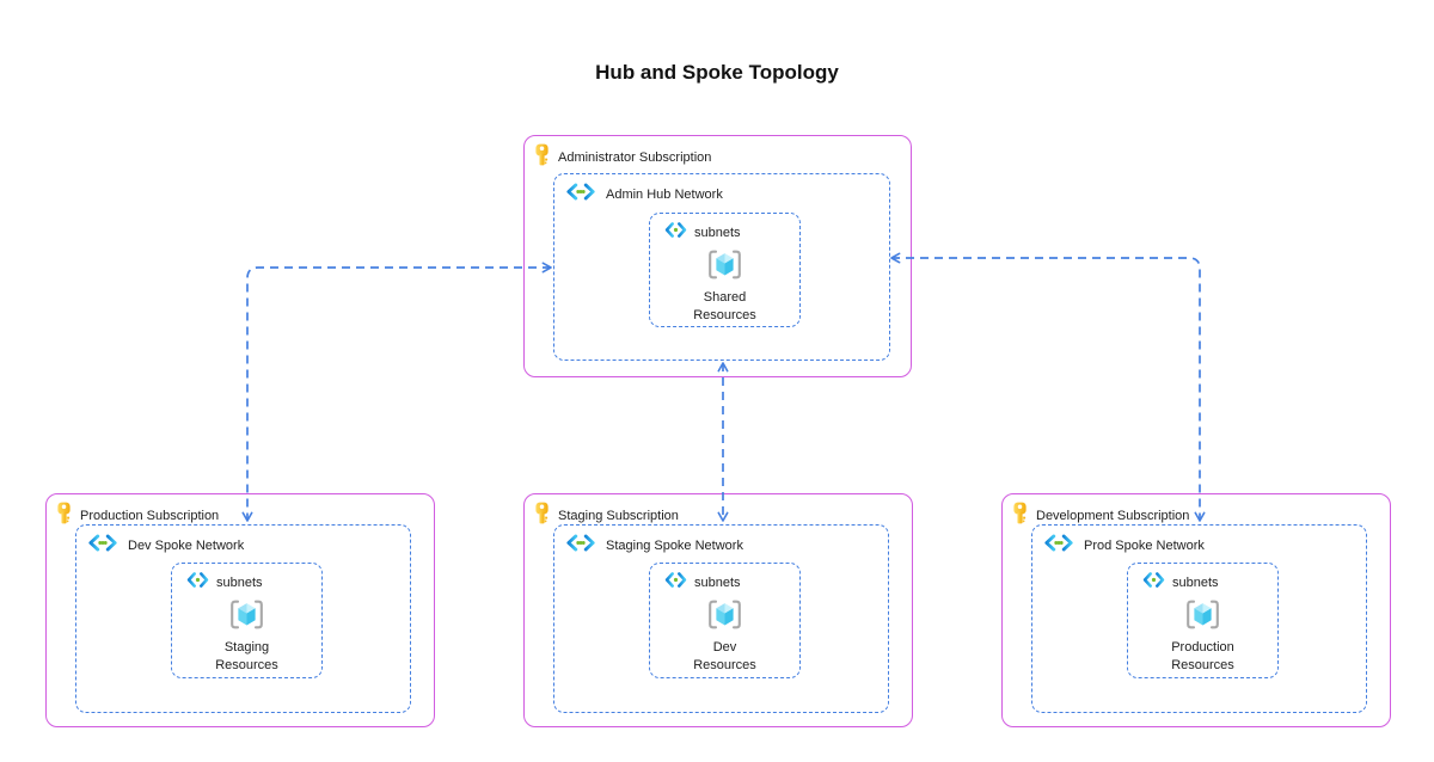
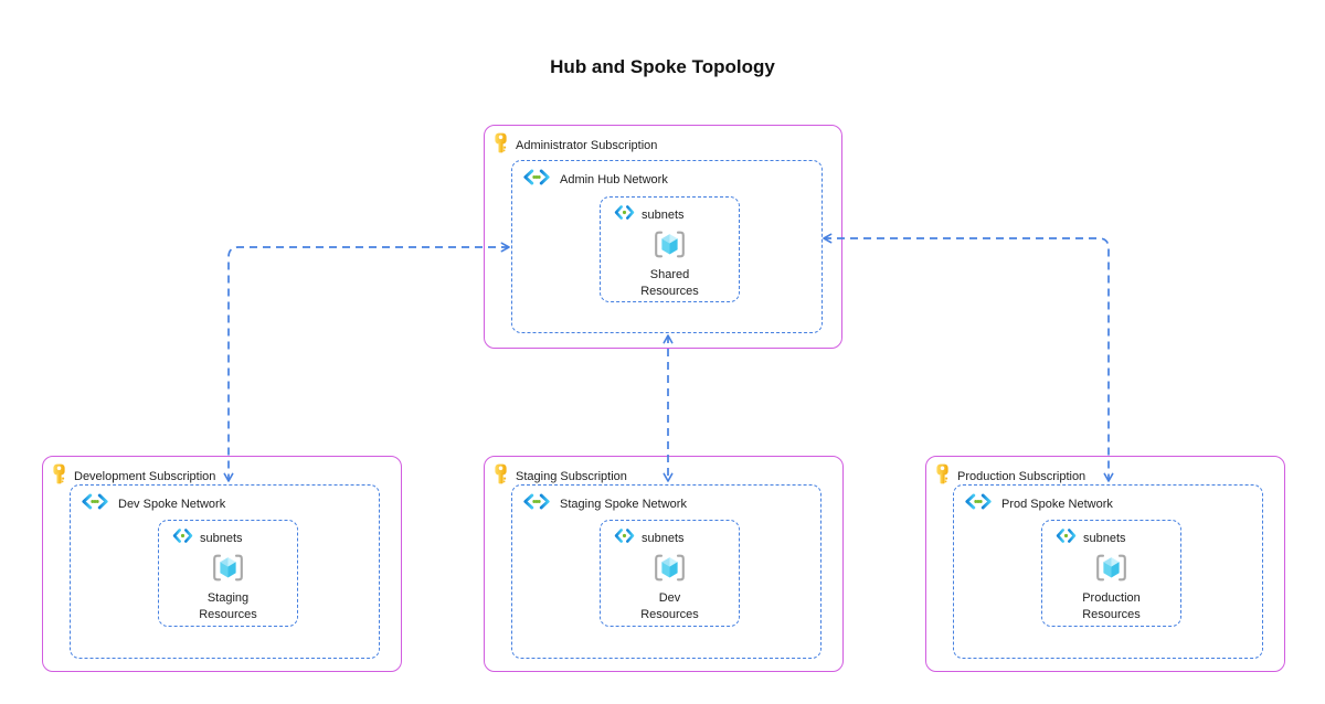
  Hub and Spoke Topology
  Administrator Subscription
  Admin Hub Network
  subnets
  Shared
  Resources
- Production Subscription
+ Development Subscription
  Dev Spoke Network
  subnets
  Staging
  Resources
  Staging Subscription
  Staging Spoke Network
  subnets
  Dev
  Resources
- Development Subscription
+ Production Subscription
  Prod Spoke Network
  subnets
  Production
  Resources
